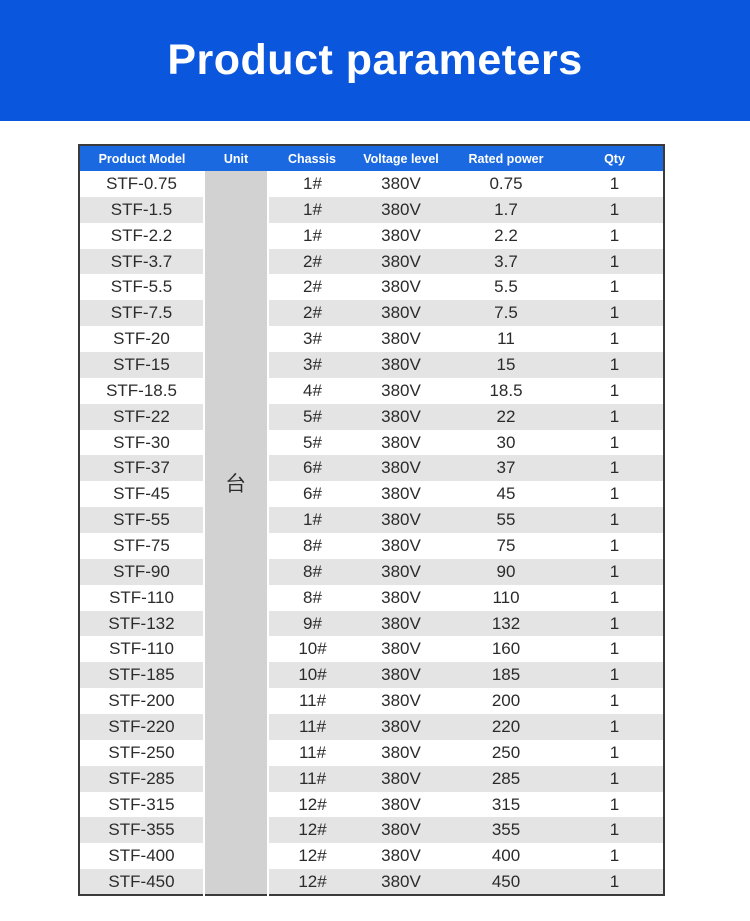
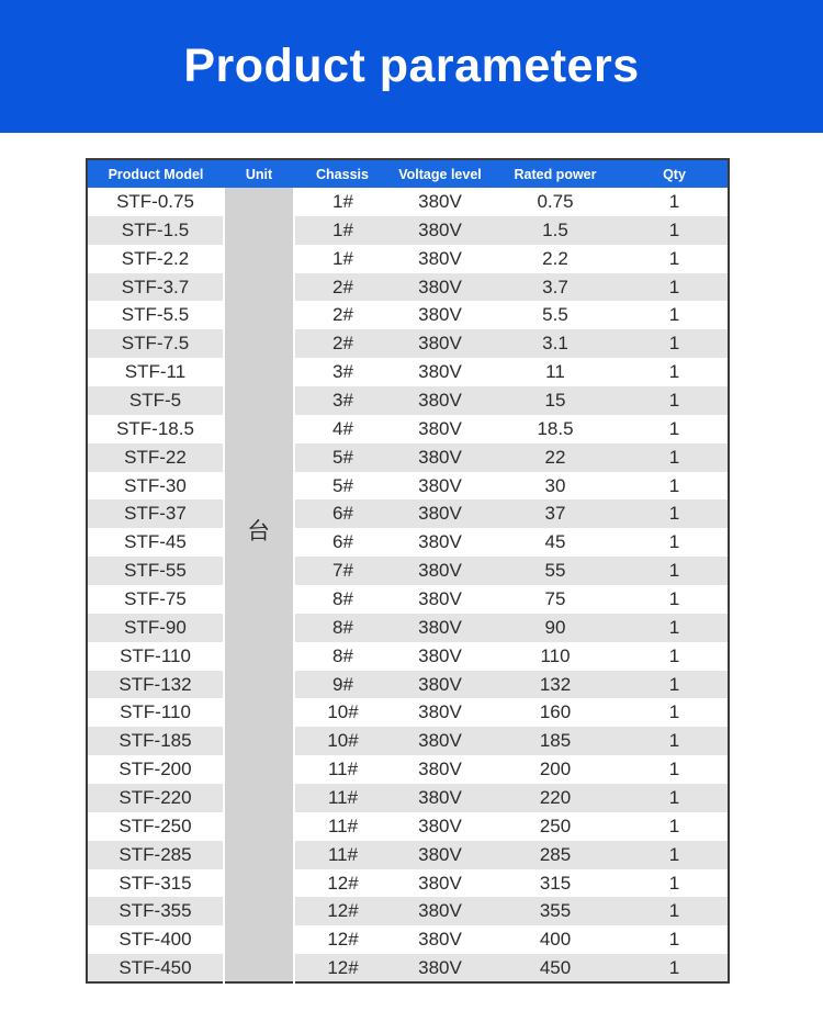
  Product parameters
  Product Model	Unit	Chassis	Voltage level	Rated power	Qty
  STF-0.75	台	1#	380V	0.75	1
- STF-1.5	1#	380V	1.7	1
+ STF-1.5	1#	380V	1.5	1
  STF-2.2	1#	380V	2.2	1
  STF-3.7	2#	380V	3.7	1
  STF-5.5	2#	380V	5.5	1
- STF-7.5	2#	380V	7.5	1
+ STF-7.5	2#	380V	3.1	1
- STF-20	3#	380V	11	1
+ STF-11	3#	380V	11	1
- STF-15	3#	380V	15	1
+ STF-5	3#	380V	15	1
  STF-18.5	4#	380V	18.5	1
  STF-22	5#	380V	22	1
  STF-30	5#	380V	30	1
  STF-37	6#	380V	37	1
  STF-45	6#	380V	45	1
- STF-55	1#	380V	55	1
+ STF-55	7#	380V	55	1
  STF-75	8#	380V	75	1
  STF-90	8#	380V	90	1
  STF-110	8#	380V	110	1
  STF-132	9#	380V	132	1
  STF-110	10#	380V	160	1
  STF-185	10#	380V	185	1
  STF-200	11#	380V	200	1
  STF-220	11#	380V	220	1
  STF-250	11#	380V	250	1
  STF-285	11#	380V	285	1
  STF-315	12#	380V	315	1
  STF-355	12#	380V	355	1
  STF-400	12#	380V	400	1
  STF-450	12#	380V	450	1
